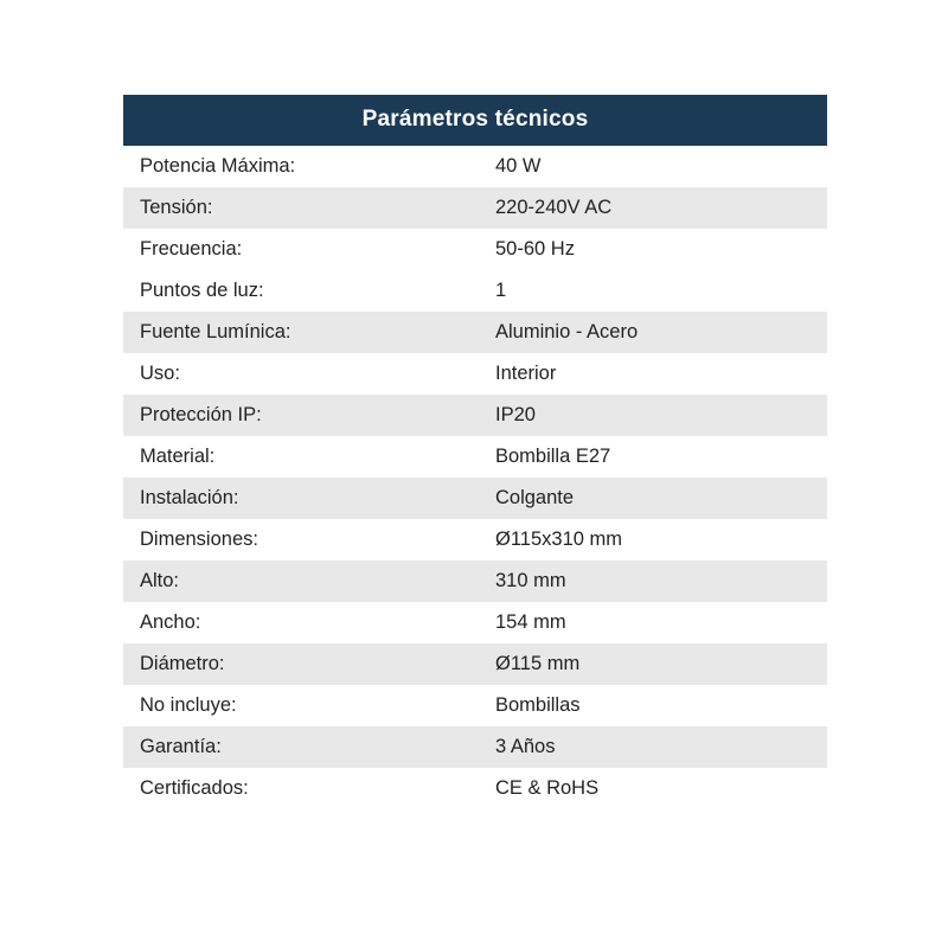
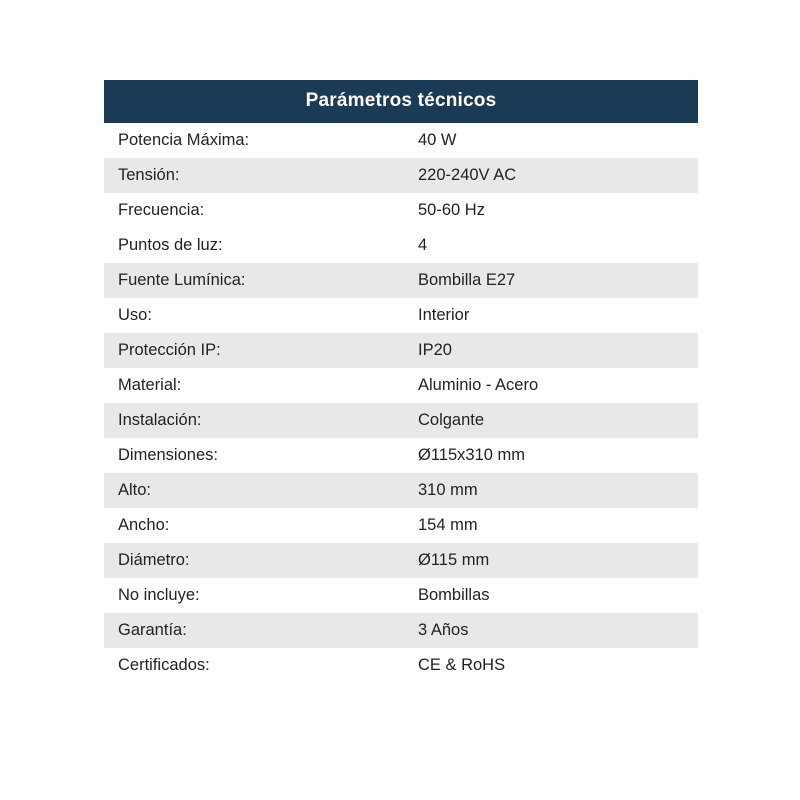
  Parámetros técnicos
  Potencia Máxima:	40 W
  Tensión:	220-240V AC
  Frecuencia:	50-60 Hz
- Puntos de luz:	1
+ Puntos de luz:	4
- Fuente Lumínica:	Aluminio - Acero
+ Fuente Lumínica:	Bombilla E27
  Uso:	Interior
  Protección IP:	IP20
- Material:	Bombilla E27
+ Material:	Aluminio - Acero
  Instalación:	Colgante
  Dimensiones:	Ø115x310 mm
  Alto:	310 mm
  Ancho:	154 mm
  Diámetro:	Ø115 mm
  No incluye:	Bombillas
  Garantía:	3 Años
  Certificados:	CE & RoHS
